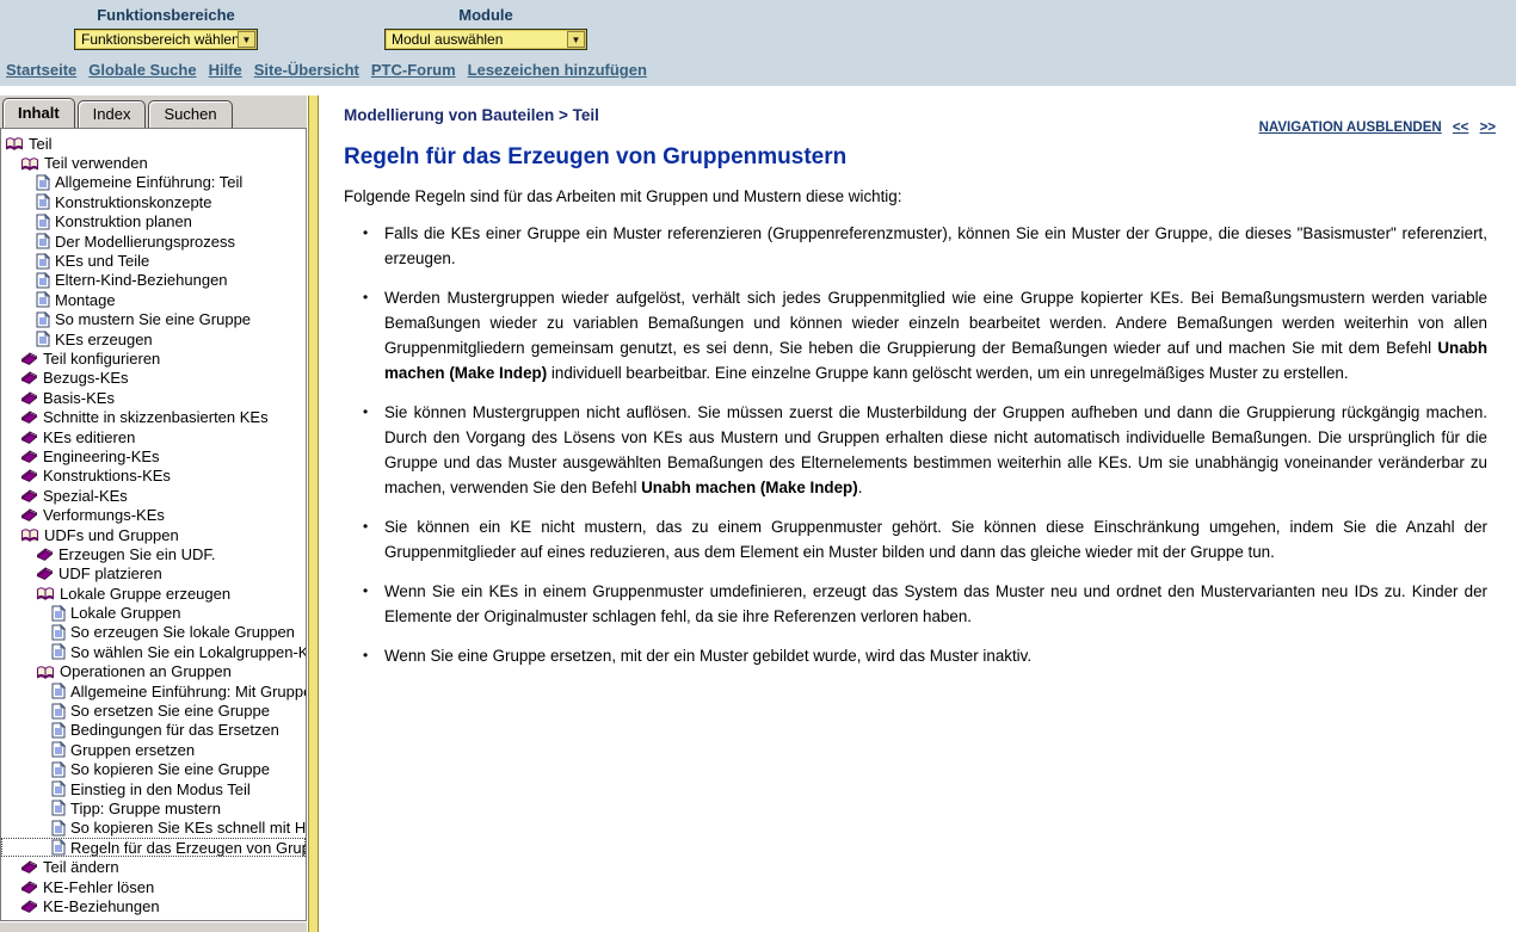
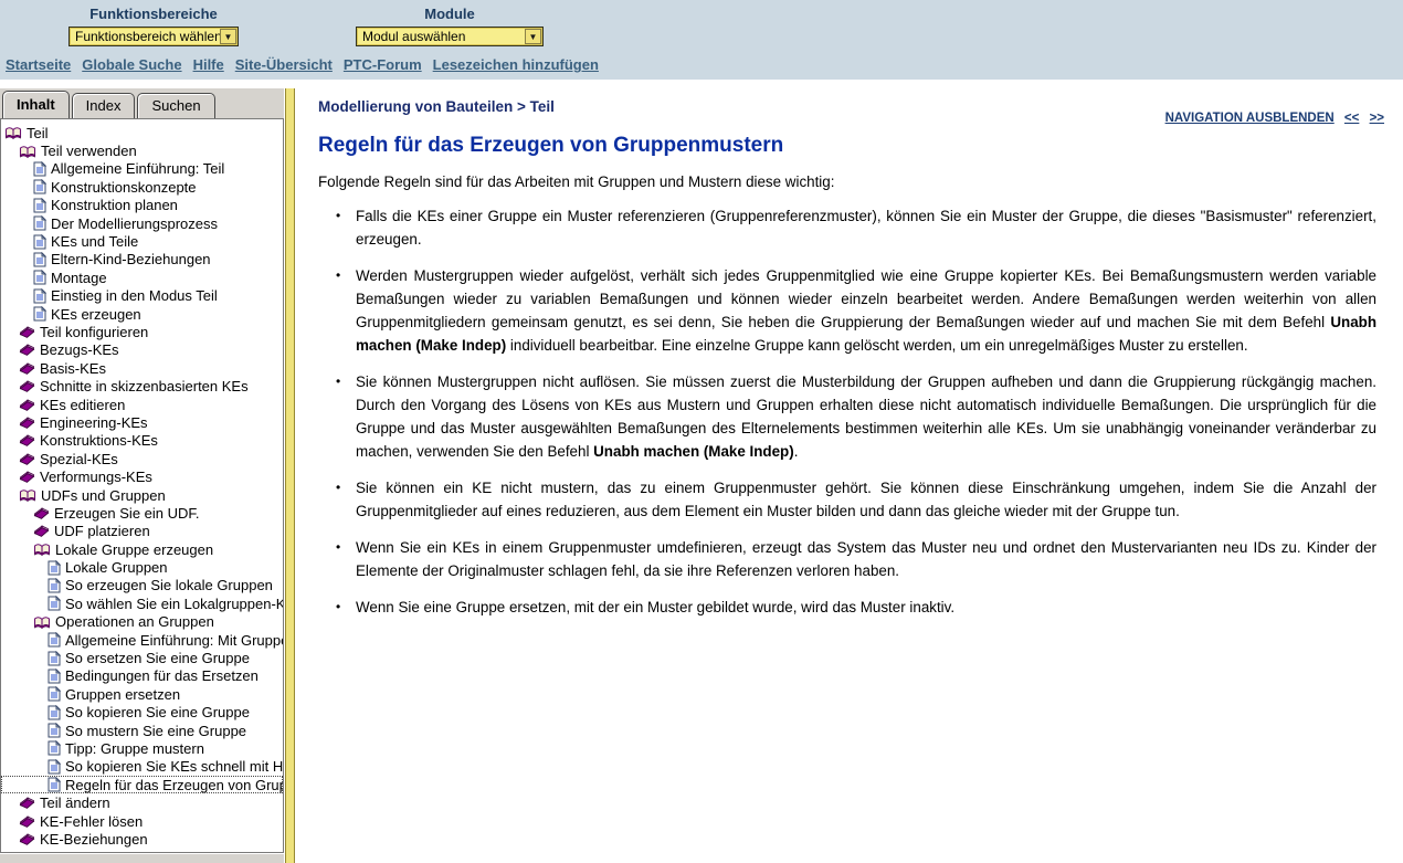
  Funktionsbereiche
  Funktionsbereich wählen
  ▼
  Module
  Modul auswählen
  ▼
  Startseite Globale Suche Hilfe Site-Übersicht PTC-Forum Lesezeichen hinzufügen
  Inhalt
  Index
  Suchen
  Teil
  Teil verwenden
  Allgemeine Einführung: Teil
  Konstruktionskonzepte
  Konstruktion planen
  Der Modellierungsprozess
  KEs und Teile
  Eltern-Kind-Beziehungen
  Montage
- So mustern Sie eine Gruppe
+ Einstieg in den Modus Teil
  KEs erzeugen
  Teil konfigurieren
  Bezugs-KEs
  Basis-KEs
  Schnitte in skizzenbasierten KEs
  KEs editieren
  Engineering-KEs
  Konstruktions-KEs
  Spezial-KEs
  Verformungs-KEs
  UDFs und Gruppen
  Erzeugen Sie ein UDF.
  UDF platzieren
  Lokale Gruppe erzeugen
  Lokale Gruppen
  So erzeugen Sie lokale Gruppen
  So wählen Sie ein Lokalgruppen-K
  Operationen an Gruppen
  Allgemeine Einführung: Mit Grupp
  So ersetzen Sie eine Gruppe
  Bedingungen für das Ersetzen
  Gruppen ersetzen
  So kopieren Sie eine Gruppe
- Einstieg in den Modus Teil
+ So mustern Sie eine Gruppe
  Tipp: Gruppe mustern
  So kopieren Sie KEs schnell mit H
  Regeln für das Erzeugen von Gru
  Teil ändern
  KE-Fehler lösen
  KE-Beziehungen
  Modellierung von Bauteilen > Teil
  NAVIGATION AUSBLENDEN << >>
  Regeln für das Erzeugen von Gruppenmustern
  Folgende Regeln sind für das Arbeiten mit Gruppen und Mustern diese wichtig:
  •
  Falls die KEs einer Gruppe ein Muster referenzieren (Gruppenreferenzmuster), können Sie ein Muster der Gruppe, die dieses "Basismuster" referenziert, erzeugen.
  •
  Werden Mustergruppen wieder aufgelöst, verhält sich jedes Gruppenmitglied wie eine Gruppe kopierter KEs. Bei Bemaßungsmustern werden variable Bemaßungen wieder zu variablen Bemaßungen und können wieder einzeln bearbeitet werden. Andere Bemaßungen werden weiterhin von allen Gruppenmitgliedern gemeinsam genutzt, es sei denn, Sie heben die Gruppierung der Bemaßungen wieder auf und machen Sie mit dem Befehl Unabh machen (Make Indep) individuell bearbeitbar. Eine einzelne Gruppe kann gelöscht werden, um ein unregelmäßiges Muster zu erstellen.
  •
  Sie können Mustergruppen nicht auflösen. Sie müssen zuerst die Musterbildung der Gruppen aufheben und dann die Gruppierung rückgängig machen. Durch den Vorgang des Lösens von KEs aus Mustern und Gruppen erhalten diese nicht automatisch individuelle Bemaßungen. Die ursprünglich für die Gruppe und das Muster ausgewählten Bemaßungen des Elternelements bestimmen weiterhin alle KEs. Um sie unabhängig voneinander veränderbar zu machen, verwenden Sie den Befehl Unabh machen (Make Indep).
  •
  Sie können ein KE nicht mustern, das zu einem Gruppenmuster gehört. Sie können diese Einschränkung umgehen, indem Sie die Anzahl der Gruppenmitglieder auf eines reduzieren, aus dem Element ein Muster bilden und dann das gleiche wieder mit der Gruppe tun.
  •
  Wenn Sie ein KEs in einem Gruppenmuster umdefinieren, erzeugt das System das Muster neu und ordnet den Mustervarianten neu IDs zu. Kinder der Elemente der Originalmuster schlagen fehl, da sie ihre Referenzen verloren haben.
  •
  Wenn Sie eine Gruppe ersetzen, mit der ein Muster gebildet wurde, wird das Muster inaktiv.
